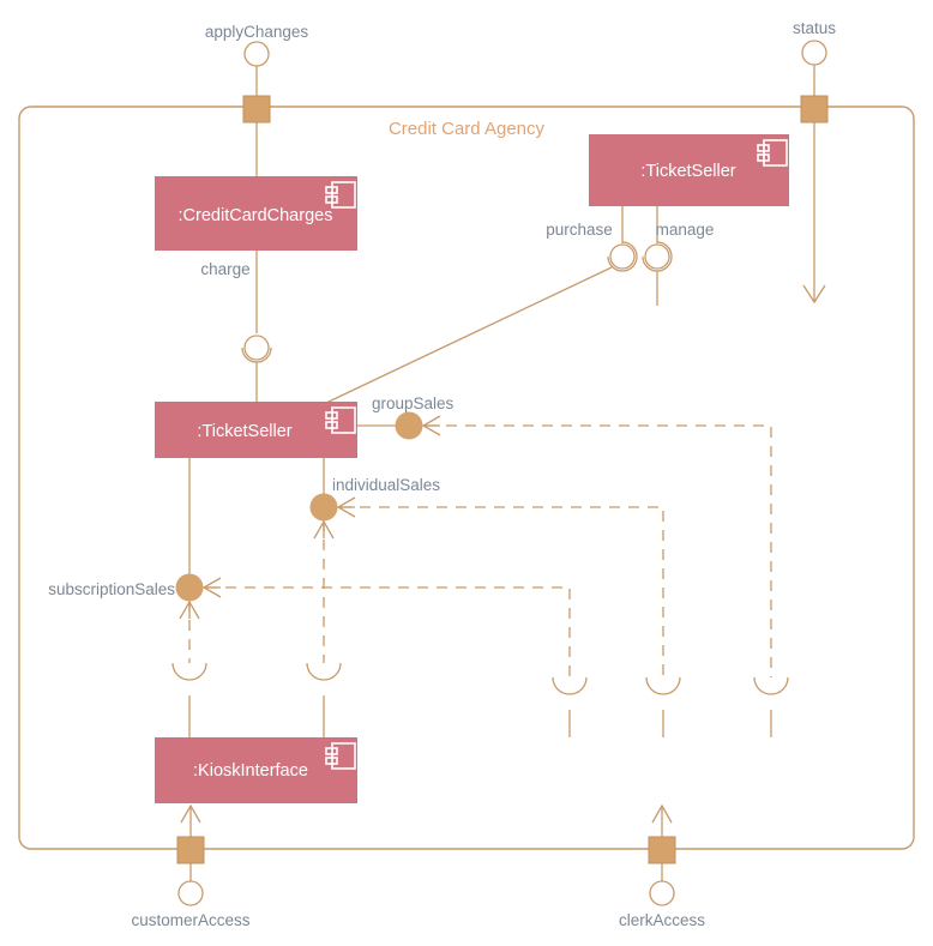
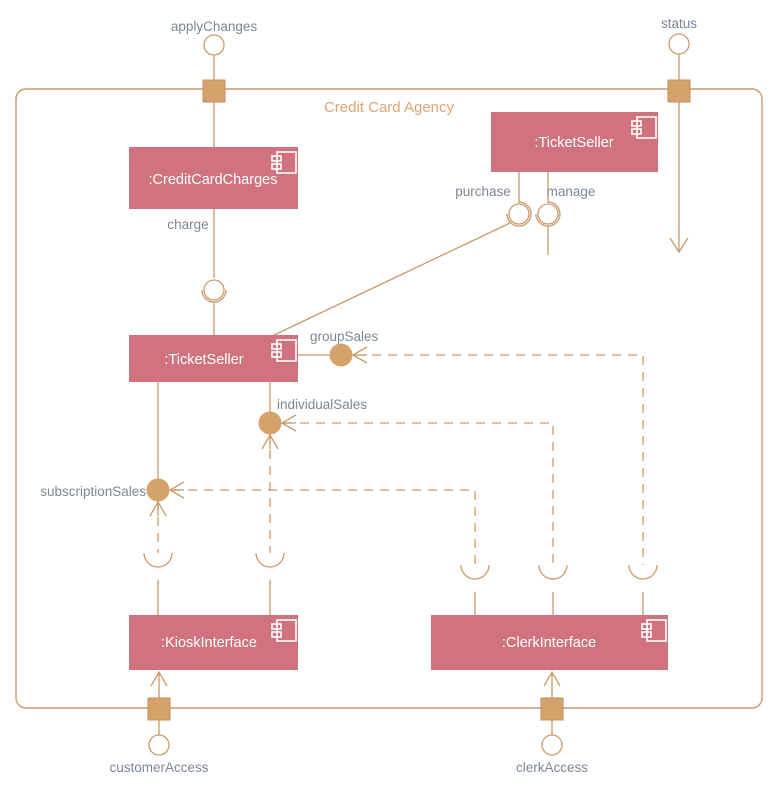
  Credit Card Agency
  :CreditCardCharges
  :TicketSeller
  :TicketSeller
  :KioskInterface
+ :ClerkInterface
  applyChanges
  status
  charge
  purchase
  manage
  groupSales
  individualSales
  subscriptionSales
  customerAccess
  clerkAccess
